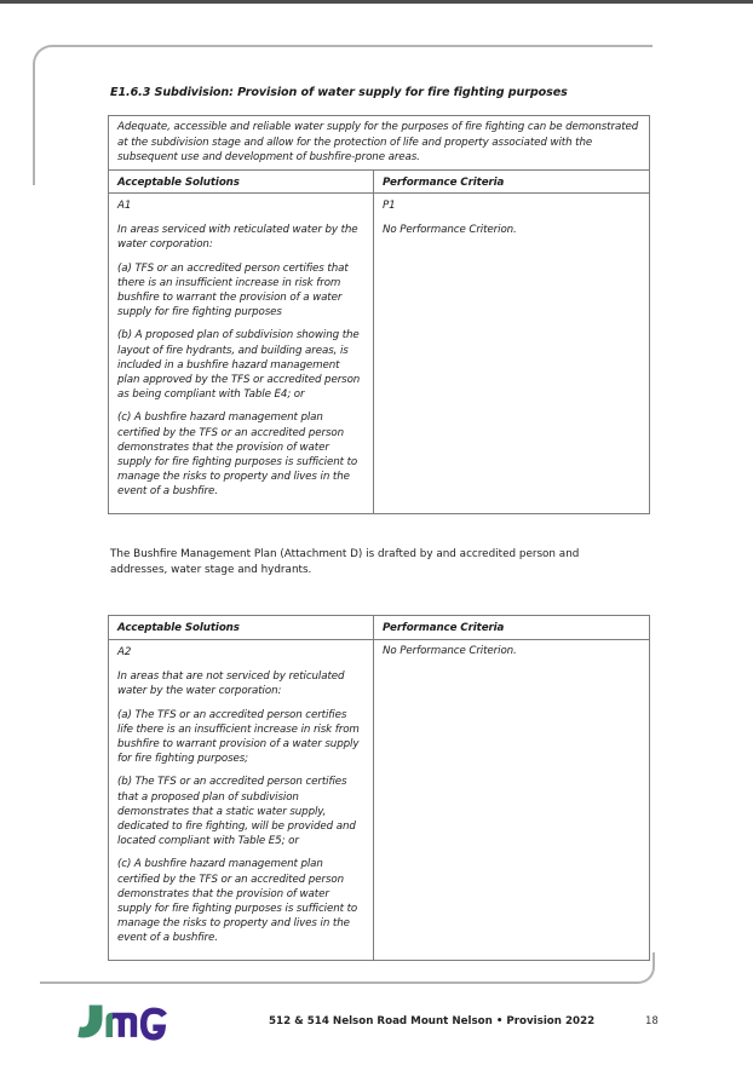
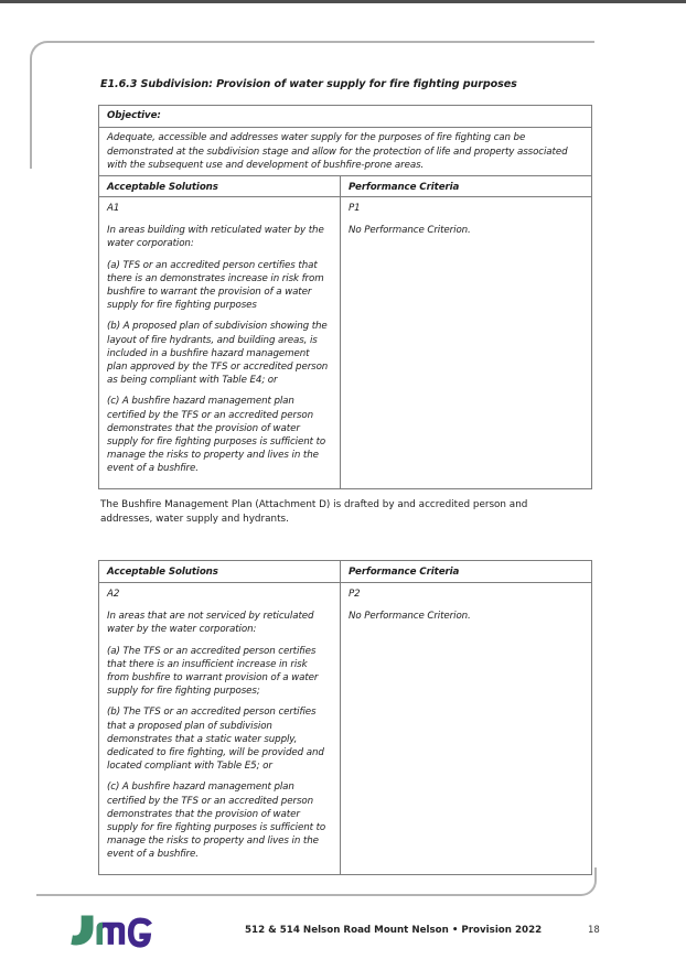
  E1.6.3 Subdivision: Provision of water supply for fire fighting purposes
+ Objective:
- Adequate, accessible and reliable water supply for the purposes of fire fighting can be demonstrated at the subdivision stage and allow for the protection of life and property associated with the subsequent use and development of bushfire-prone areas.
+ Adequate, accessible and addresses water supply for the purposes of fire fighting can be demonstrated at the subdivision stage and allow for the protection of life and property associated with the subsequent use and development of bushfire-prone areas.
  Acceptable Solutions
  Performance Criteria
  A1
- In areas serviced with reticulated water by the water corporation:
+ In areas building with reticulated water by the water corporation:
- (a) TFS or an accredited person certifies that there is an insufficient increase in risk from bushfire to warrant the provision of a water supply for fire fighting purposes
+ (a) TFS or an accredited person certifies that there is an demonstrates increase in risk from bushfire to warrant the provision of a water supply for fire fighting purposes
  (b) A proposed plan of subdivision showing the layout of fire hydrants, and building areas, is included in a bushfire hazard management plan approved by the TFS or accredited person as being compliant with Table E4; or
  (c) A bushfire hazard management plan certified by the TFS or an accredited person demonstrates that the provision of water supply for fire fighting purposes is sufficient to manage the risks to property and lives in the event of a bushfire.
  P1
  No Performance Criterion.
- The Bushfire Management Plan (Attachment D) is drafted by and accredited person and addresses, water stage and hydrants.
+ The Bushfire Management Plan (Attachment D) is drafted by and accredited person and addresses, water supply and hydrants.
  Acceptable Solutions
  Performance Criteria
  A2
  In areas that are not serviced by reticulated water by the water corporation:
- (a) The TFS or an accredited person certifies life there is an insufficient increase in risk from bushfire to warrant provision of a water supply for fire fighting purposes;
+ (a) The TFS or an accredited person certifies that there is an insufficient increase in risk from bushfire to warrant provision of a water supply for fire fighting purposes;
  (b) The TFS or an accredited person certifies that a proposed plan of subdivision demonstrates that a static water supply, dedicated to fire fighting, will be provided and located compliant with Table E5; or
  (c) A bushfire hazard management plan certified by the TFS or an accredited person demonstrates that the provision of water supply for fire fighting purposes is sufficient to manage the risks to property and lives in the event of a bushfire.
+ P2
  No Performance Criterion.
  512 & 514 Nelson Road Mount Nelson • Provision 2022
  18
